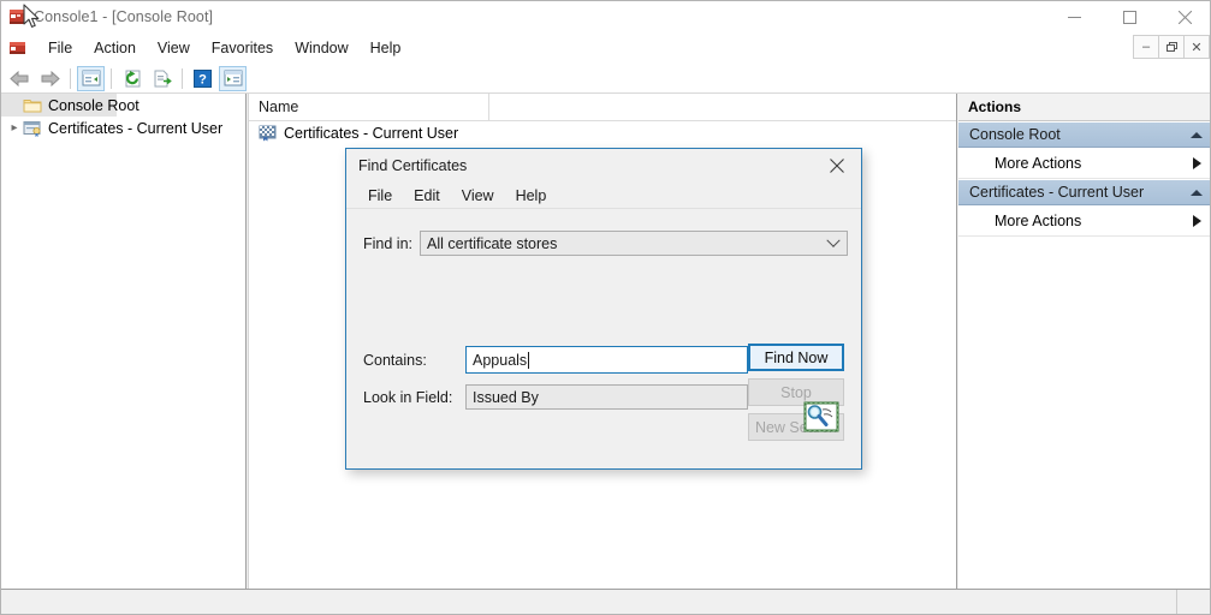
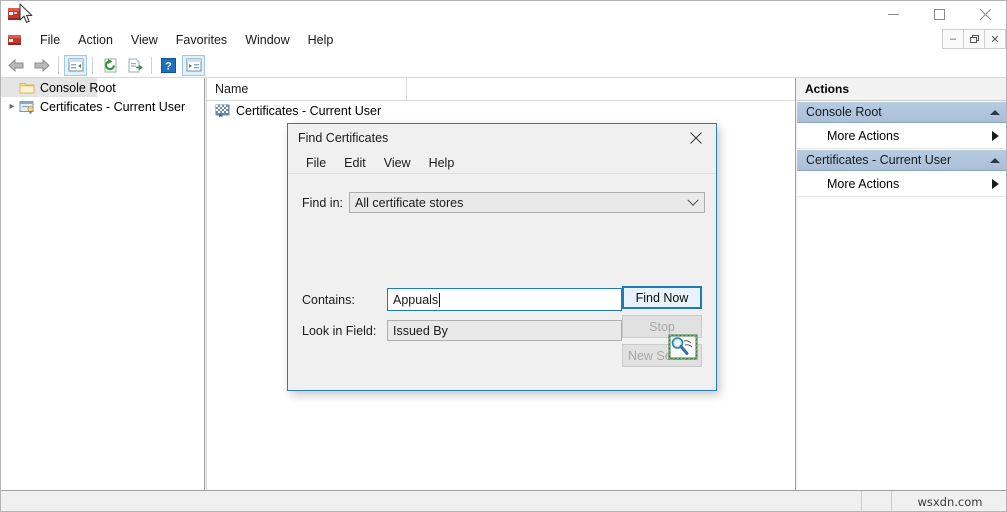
- Console1 - [Console Root]
  File
  Action
  View
  Favorites
  Window
  Help
  –
  ✕
  ?
  Console Root
  ▸
  Certificates - Current User
  Name
  Certificates - Current User
  Actions
  Console Root
  More Actions
  Certificates - Current User
  More Actions
+ wsxdn.com
  Find Certificates
  File
  Edit
  View
  Help
  Find in:
  All certificate stores
  Contains:
  Appuals
  Look in Field:
  Issued By
  Find Now
  Stop
